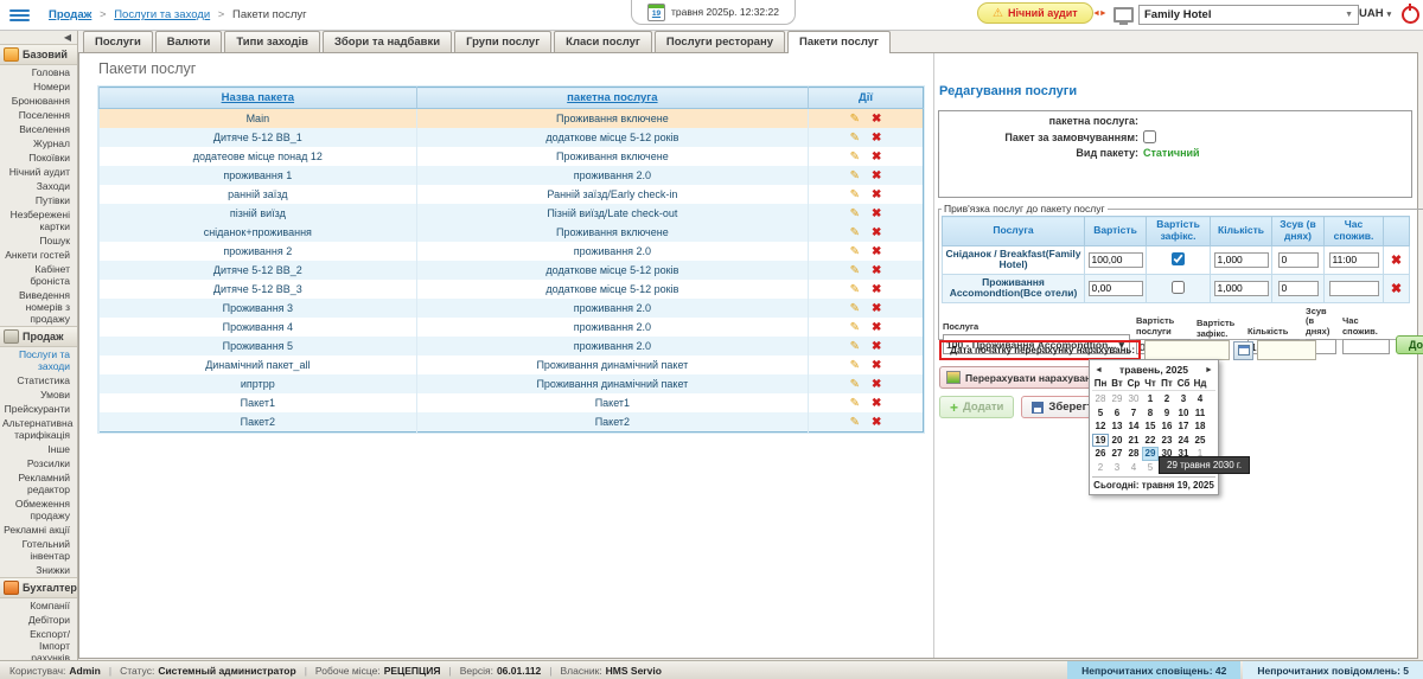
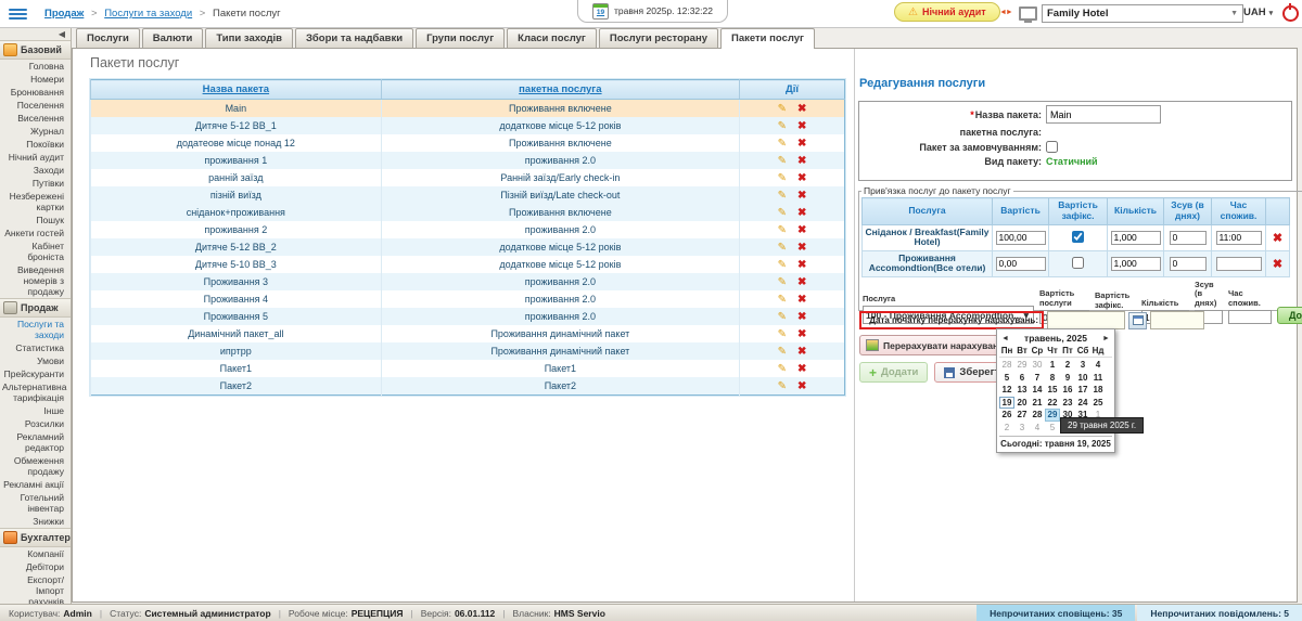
  Продаж > Послуги та заходи > Пакети послуг
  травня 2025р. 12:32:22
  ⚠
  Нічний аудит
  Family Hotel
  UAH
  ◀
  Базовий
  Головна
  Номери
  Бронювання
  Поселення
  Виселення
  Журнал
  Покоївки
  Нічний аудит
  Заходи
  Путівки
  Незбережені картки
  Пошук
  Анкети гостей
  Кабінет броніста
  Виведення номерів з продажу
  Продаж
  Послуги та заходи
  Статистика
  Умови
  Прейскуранти
  Альтернативна тарифікація
  Інше
  Розсилки
  Рекламний редактор
  Обмеження продажу
  Рекламні акції
  Готельний інвентар
  Знижки
  Бухгалтер
  Компанії
  Дебітори
  Експорт/Імпорт рахунків
  Послуги
  Валюти
  Типи заходів
  Збори та надбавки
  Групи послуг
  Класи послуг
  Послуги ресторану
  Пакети послуг
  Пакети послуг
  Назва пакета	пакетна послуга	Дії
  Main	Проживання включене	✎ ✖
  Дитяче 5-12 BB_1	додаткове місце 5-12 років	✎ ✖
  додатеове місце понад 12	Проживання включене	✎ ✖
  проживання 1	проживання 2.0	✎ ✖
  ранній заїзд	Ранній заїзд/Early check-in	✎ ✖
  пізній виїзд	Пізній виїзд/Late check-out	✎ ✖
  сніданок+проживання	Проживання включене	✎ ✖
  проживання 2	проживання 2.0	✎ ✖
  Дитяче 5-12 BB_2	додаткове місце 5-12 років	✎ ✖
- Дитяче 5-12 BB_3	додаткове місце 5-12 років	✎ ✖
+ Дитяче 5-10 BB_3	додаткове місце 5-12 років	✎ ✖
  Проживання 3	проживання 2.0	✎ ✖
  Проживання 4	проживання 2.0	✎ ✖
  Проживання 5	проживання 2.0	✎ ✖
  Динамічний пакет_all	Проживання динамічний пакет	✎ ✖
  ипртрр	Проживання динамічний пакет	✎ ✖
  Пакет1	Пакет1	✎ ✖
  Пакет2	Пакет2	✎ ✖
  Редагування послуги
+ *Назва пакета:
+ Main
  пакетна послуга:
  Пакет за замовчуванням:
  Вид пакету:
  Статичний
  Прив'язка послуг до пакету послуг
  Послуга	Вартість	Вартість зафікс.	Кількість	Зсув (в днях)	Час спожив.
  Сніданок / Breakfast(Family Hotel)	100,00		1,000	0	11:00	✖
  Проживання Accomondtion(Все отели)	0,00		1,000	0		✖
  Послуга
  100 - Проживання Accomondtion...
  ▼
  Вартість послуги
  Вартість зафікс.
  Кількість
  Зсув (в днях)
  Час спожив.
  Дата початку перерахунку нарахувань:
  Перерахувати нарахува
  +
  Додати
  Зберег
  травень, 2025
  Пн
  Вт
  Ср
  Чт
  Пт
  Сб
  Нд
  28
  29
  30
  1
  2
  3
  4
  5
  6
  7
  8
  9
  10
  11
  12
  13
  14
  15
  16
  17
  18
  19
  20
  21
  22
  23
  24
  25
  26
  27
  28
  29
  30
  31
  1
  2
  3
  4
  5
  Сьогодні: травня 19, 2025
- 29 травня 2030 г.
+ 29 травня 2025 г.
  Користувач: Admin | Статус: Системный администратор | Робоче місце: РЕЦЕПЦИЯ | Версія: 06.01.112 | Власник: HMS Servio
- Непрочитаних сповіщень: 42
+ Непрочитаних сповіщень: 35
  Непрочитаних повідомлень: 5
